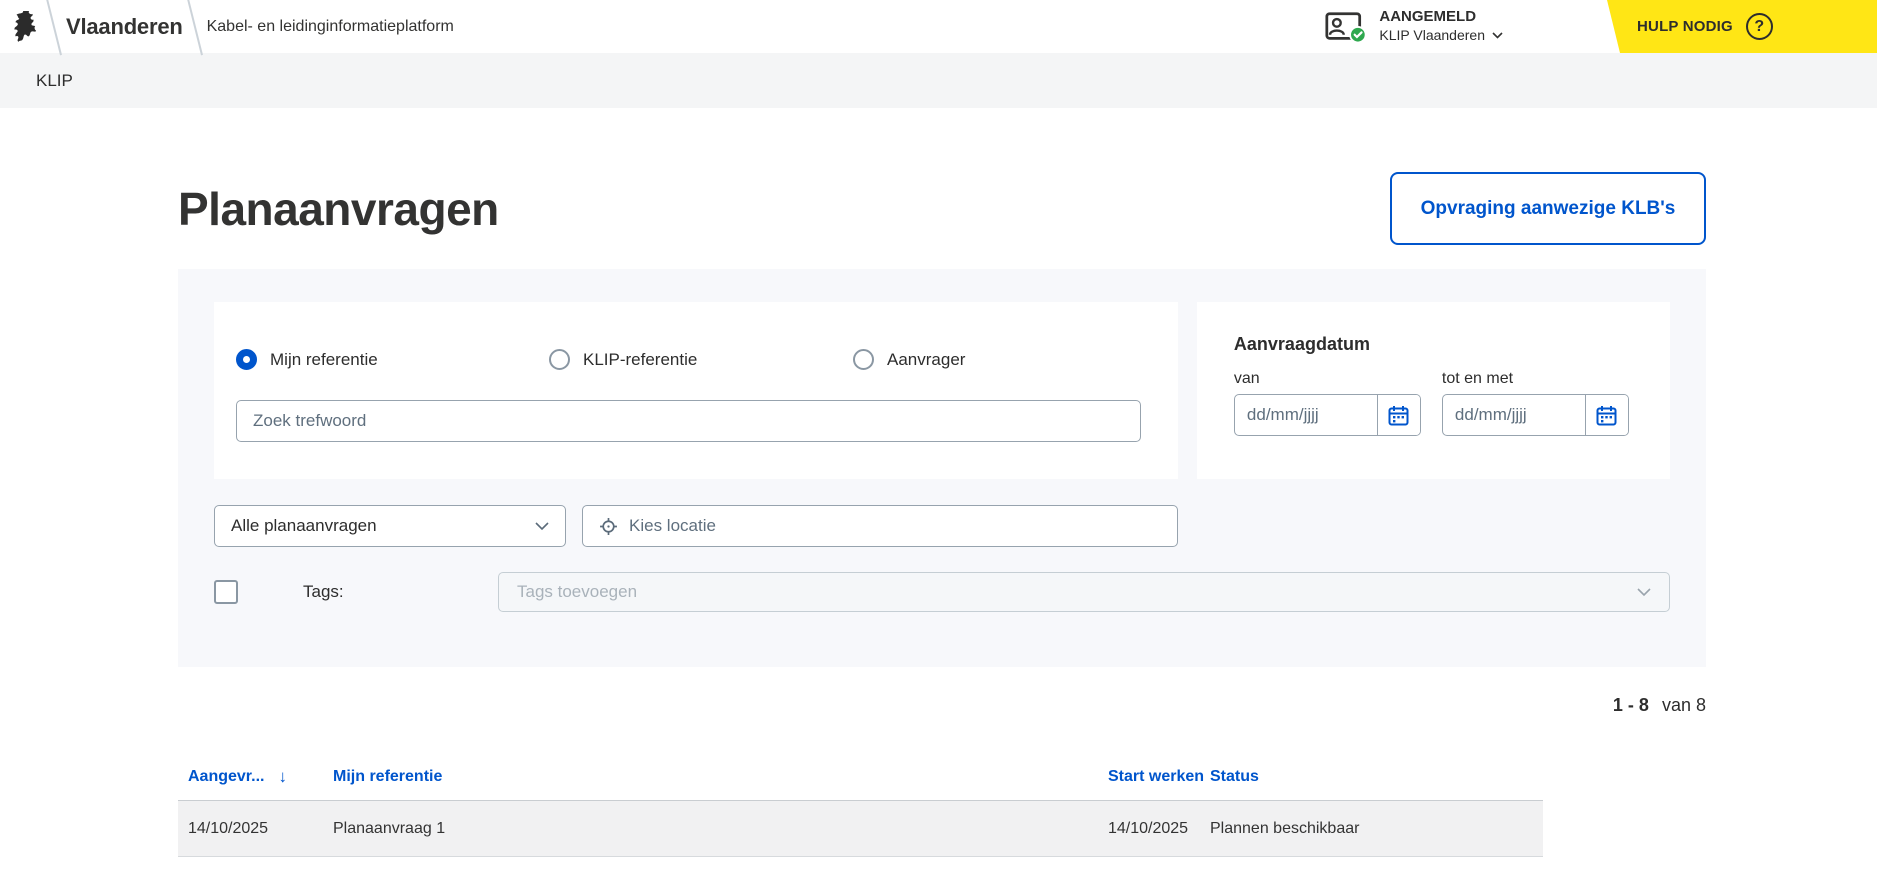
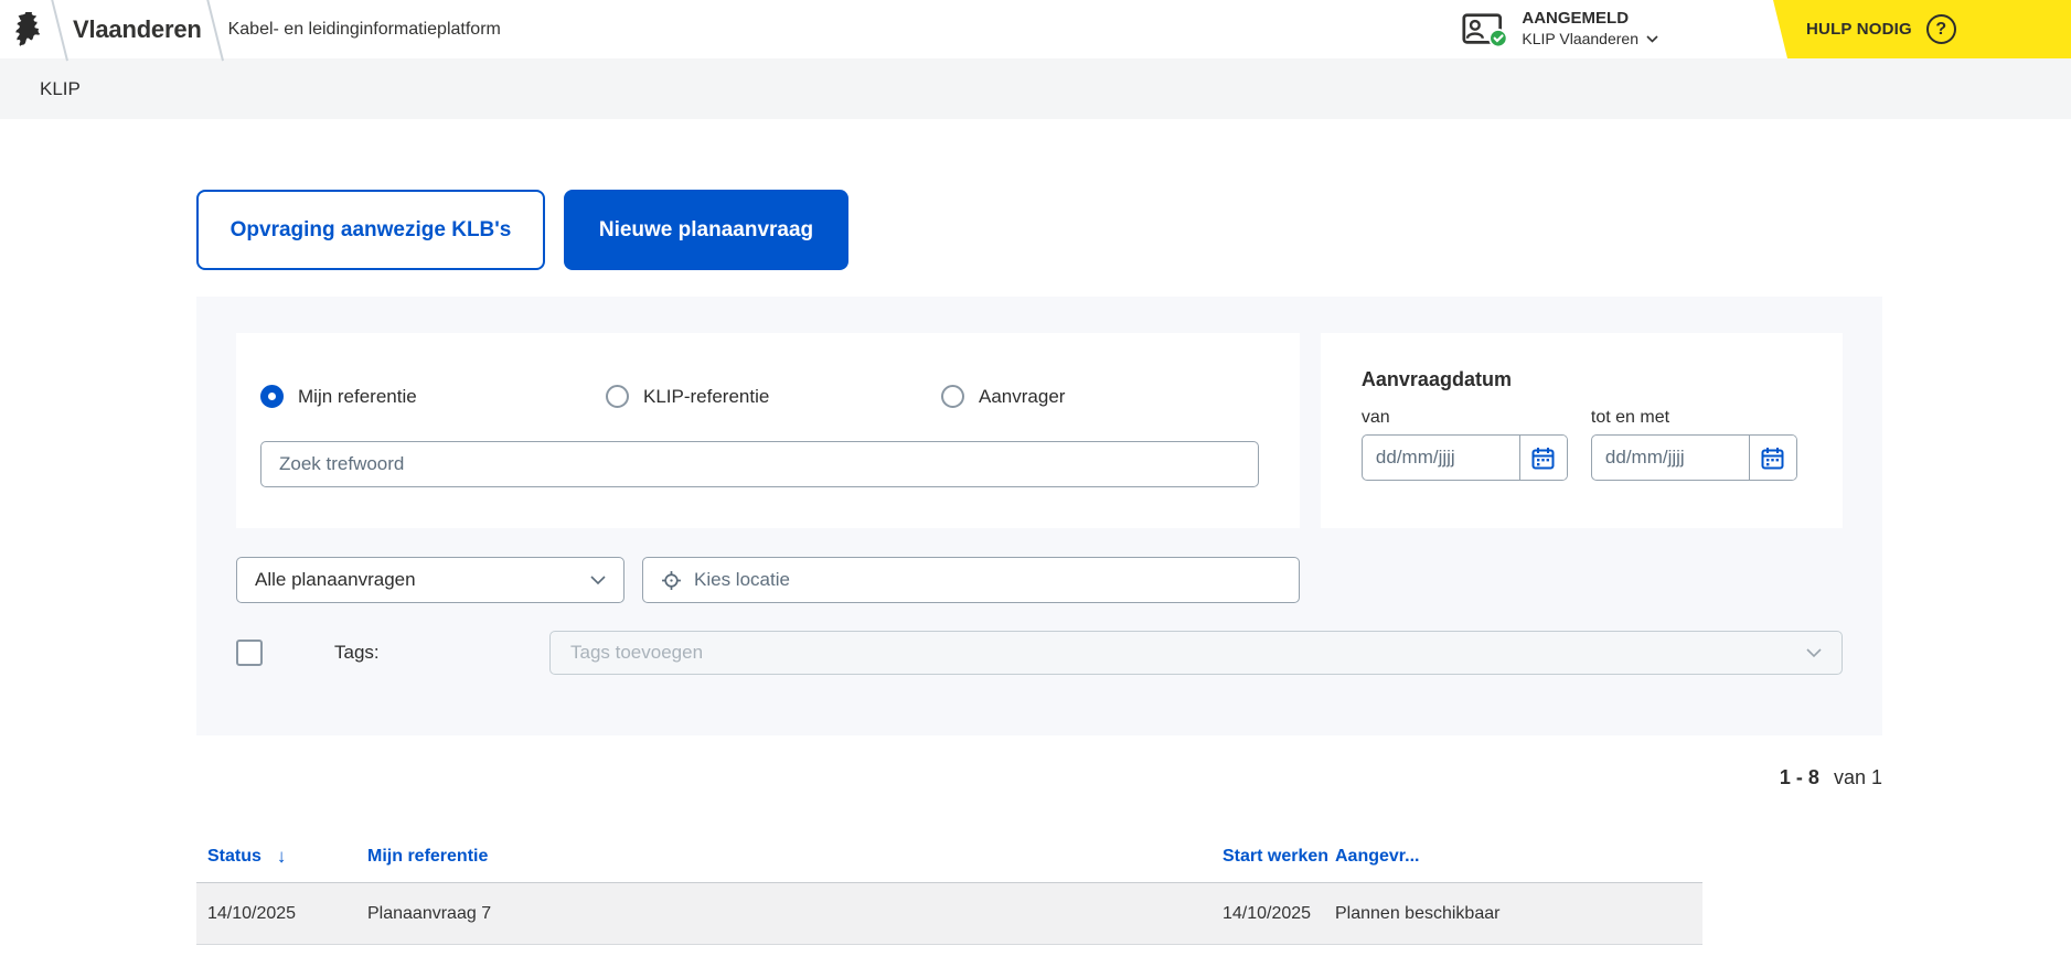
  Vlaanderen
  Kabel- en leidinginformatieplatform
  AANGEMELD
  KLIP Vlaanderen
  HULP NODIG
  ?
  KLIP
- Planaanvragen
  Opvraging aanwezige KLB's
+ Nieuwe planaanvraag
  Mijn referentie
  KLIP-referentie
  Aanvrager
  Zoek trefwoord
  Aanvraagdatum
  van
  dd/mm/jjjj
  tot en met
  dd/mm/jjjj
  Alle planaanvragen
  Kies locatie
  Tags:
  Tags toevoegen
- 1 - 8 van 8
+ 1 - 8 van 1
- Aangevr...
+ Status
  ↓
  Mijn referentie
  Start werken
- Status
+ Aangevr...
  14/10/2025
- Planaanvraag 1
+ Planaanvraag 7
  14/10/2025
  Plannen beschikbaar
